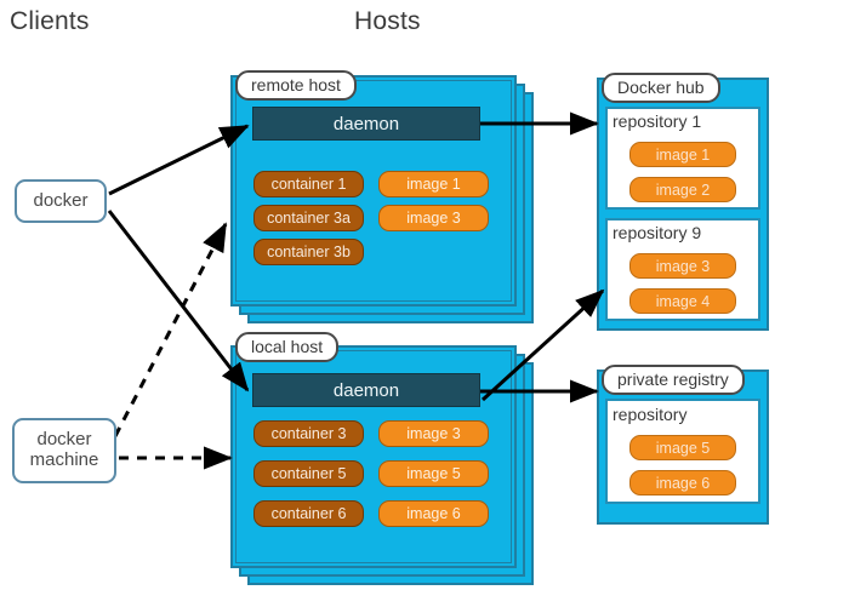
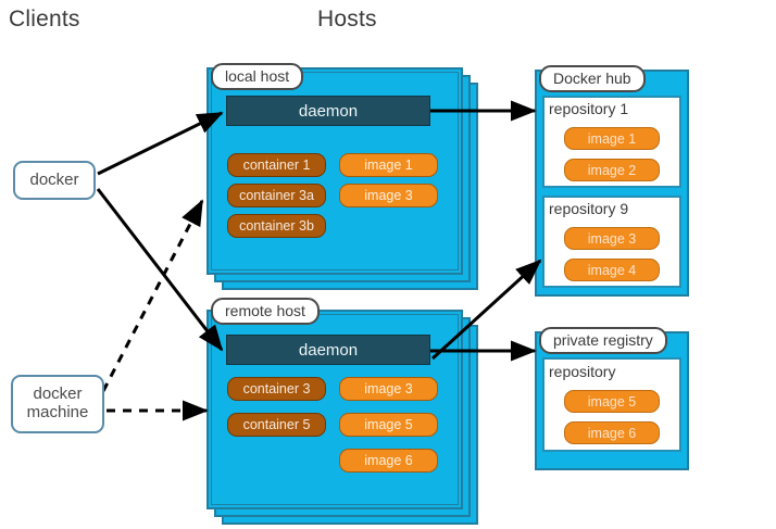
  Clients
  Hosts
  docker
  docker machine
- remote host
+ local host
  daemon
  container 1
  container 3a
  container 3b
  image 1
  image 3
- local host
+ remote host
  daemon
  container 3
  container 5
- container 6
  image 3
  image 5
  image 6
  Docker hub
  repository 1
  image 1
  image 2
  repository 9
  image 3
  image 4
  private registry
  repository
  image 5
  image 6
